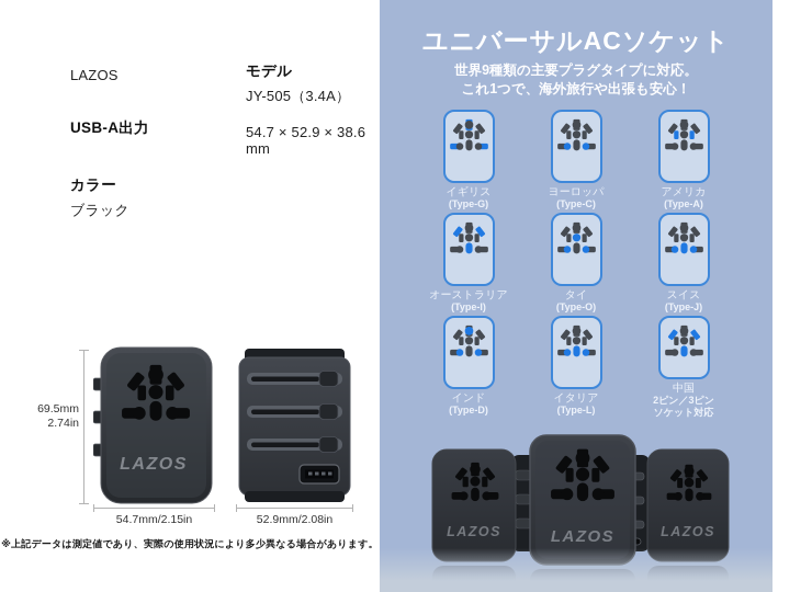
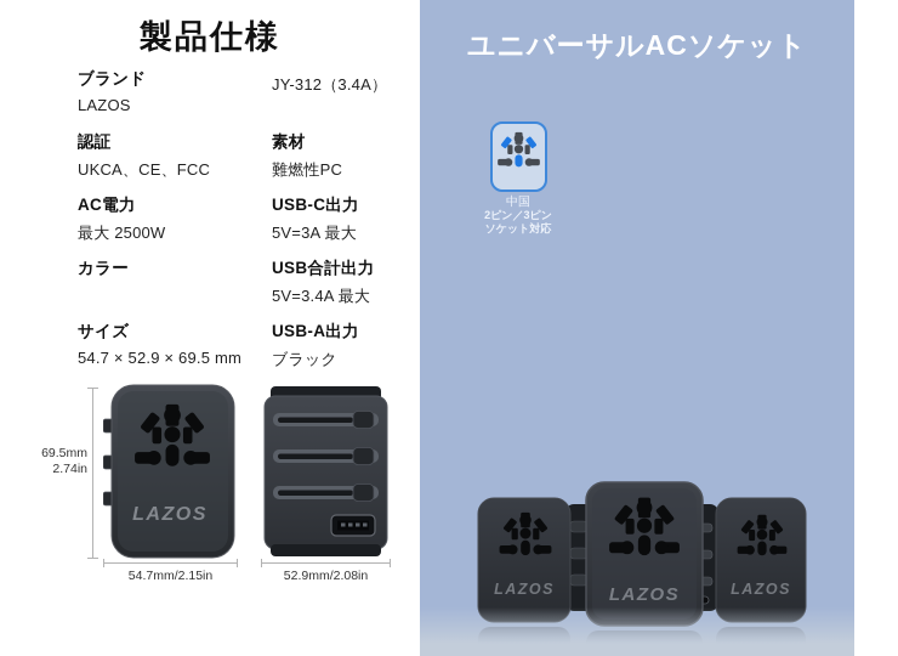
+ 製品仕様
+ ブランド
  LAZOS
- モデル
- JY-505（3.4A）
+ JY-312（3.4A）
+ 認証
+ UKCA、CE、FCC
+ 素材
+ 難燃性PC
+ AC電力
+ 最大 2500W
+ USB-C出力
+ 5V=3A 最大
- USB-A出力
+ カラー
+ USB合計出力
+ 5V=3.4A 最大
+ サイズ
- 54.7 × 52.9 × 38.6 mm
+ 54.7 × 52.9 × 69.5 mm
- カラー
+ USB-A出力
  ブラック
  LAZOS
  69.5mm
  2.74in
  54.7mm/2.15in
  52.9mm/2.08in
- ※上記データは測定値であり、実際の使用状況により多少異なる場合があります。
  ユニバーサルACソケット
- 世界9種類の主要プラグタイプに対応。
- これ1つで、海外旅行や出張も安心！
- イギリス
- (Type-G)
- ヨーロッパ
- (Type-C)
- アメリカ
- (Type-A)
- オーストラリア
- (Type-I)
- タイ
- (Type-O)
- スイス
- (Type-J)
- インド
- (Type-D)
- イタリア
- (Type-L)
  中国
  2ピン／3ピン
  ソケット対応
  LAZOS
  LAZOS
  LAZOS
